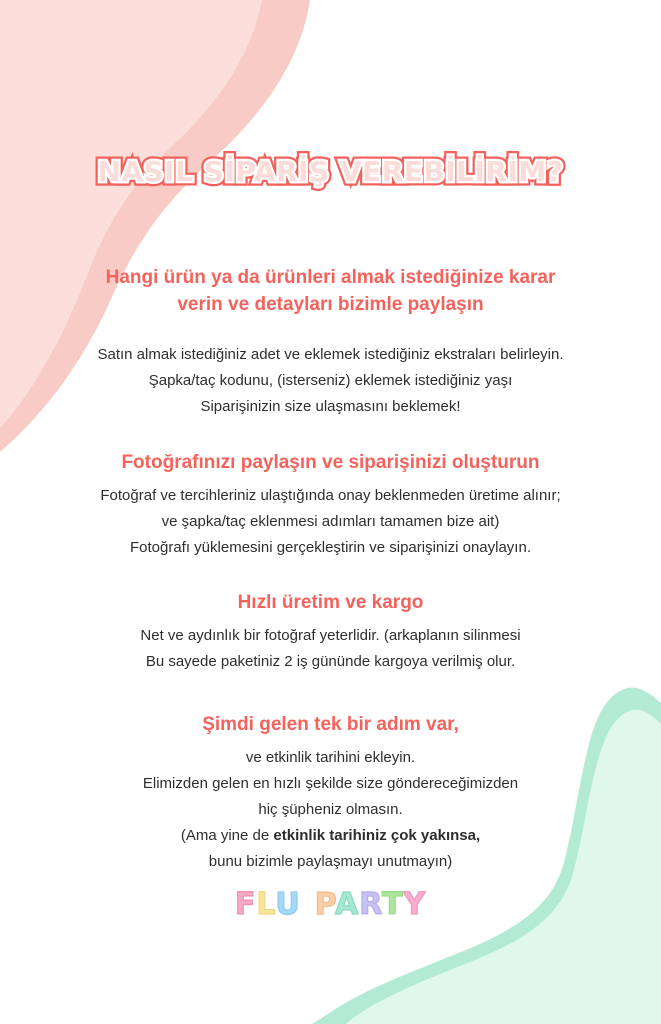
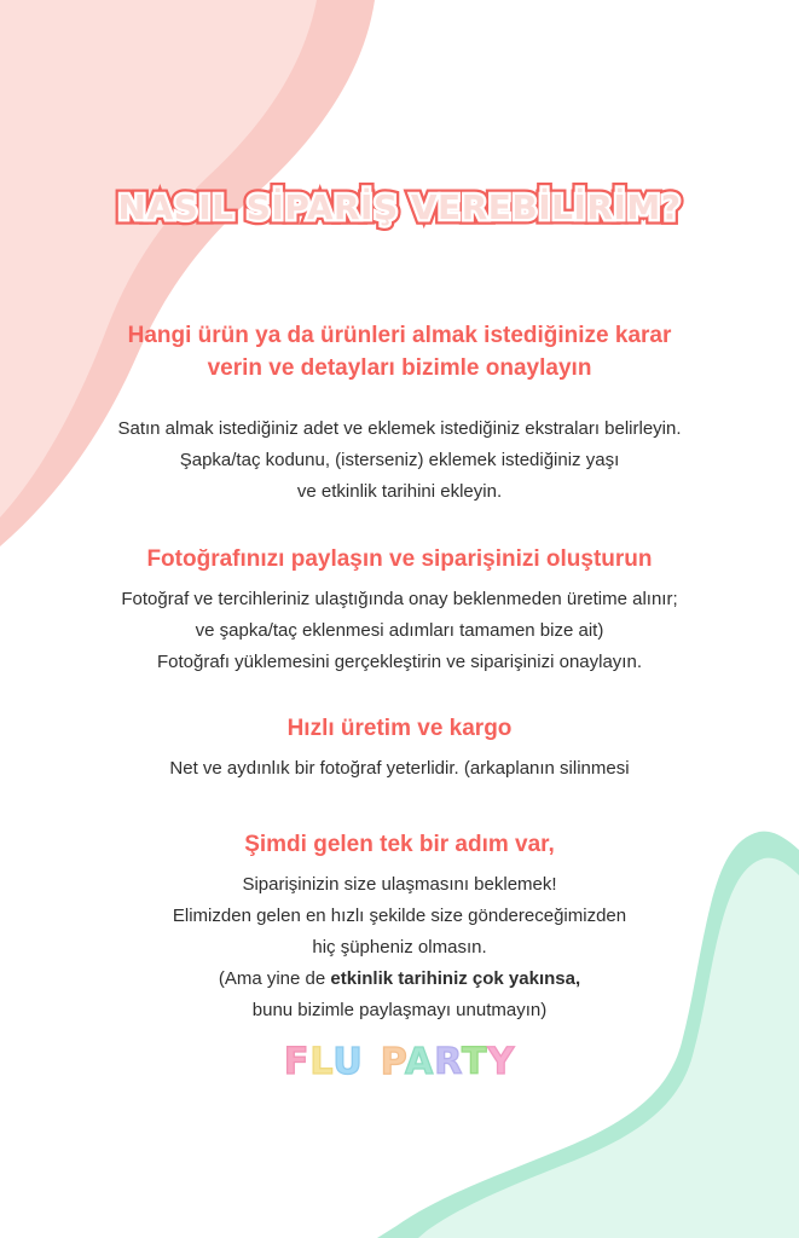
  NASIL SİPARİŞ VEREBİLİRİM?
  Hangi ürün ya da ürünleri almak istediğinize karar
- verin ve detayları bizimle paylaşın
+ verin ve detayları bizimle onaylayın
  Satın almak istediğiniz adet ve eklemek istediğiniz ekstraları belirleyin.
  Şapka/taç kodunu, (isterseniz) eklemek istediğiniz yaşı
- Siparişinizin size ulaşmasını beklemek!
+ ve etkinlik tarihini ekleyin.
  Fotoğrafınızı paylaşın ve siparişinizi oluşturun
  Fotoğraf ve tercihleriniz ulaştığında onay beklenmeden üretime alınır;
  ve şapka/taç eklenmesi adımları tamamen bize ait)
  Fotoğrafı yüklemesini gerçekleştirin ve siparişinizi onaylayın.
  Hızlı üretim ve kargo
  Net ve aydınlık bir fotoğraf yeterlidir. (arkaplanın silinmesi
- Bu sayede paketiniz 2 iş gününde kargoya verilmiş olur.
  Şimdi gelen tek bir adım var,
- ve etkinlik tarihini ekleyin.
+ Siparişinizin size ulaşmasını beklemek!
  Elimizden gelen en hızlı şekilde size göndereceğimizden
  hiç şüpheniz olmasın.
  (Ama yine de etkinlik tarihiniz çok yakınsa,
  bunu bizimle paylaşmayı unutmayın)
  FLU PARTY
